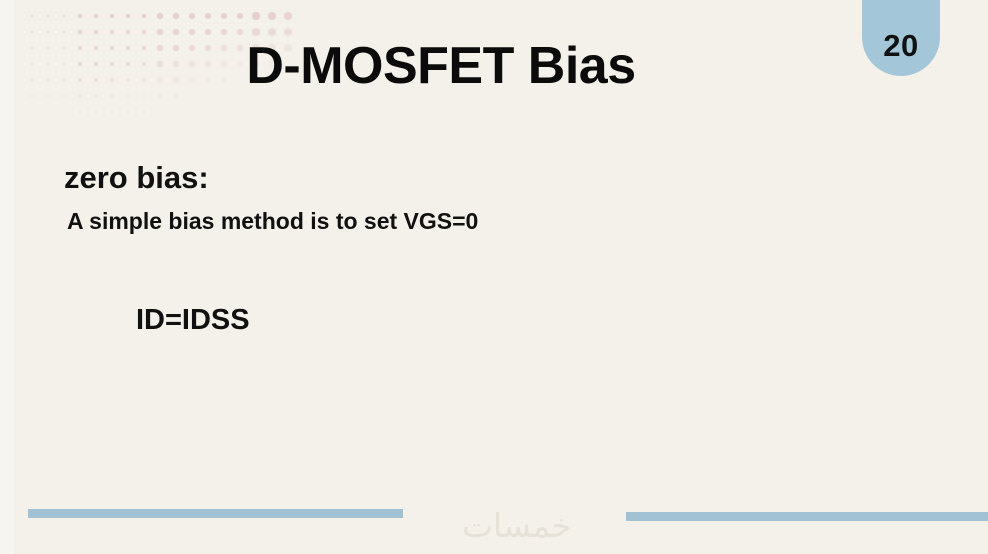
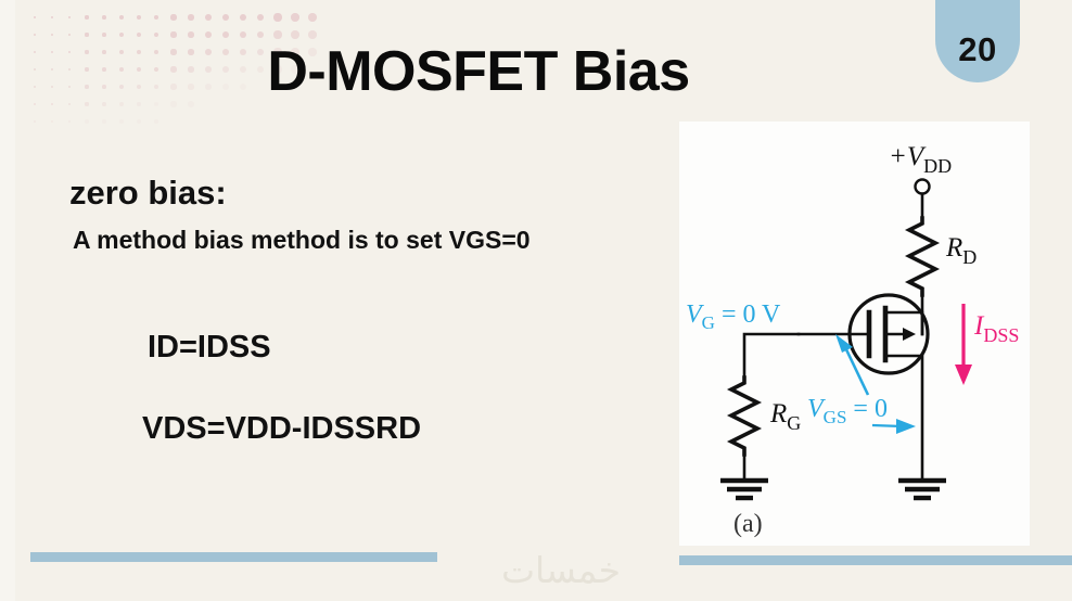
  20
  D-MOSFET Bias
  zero bias:
- A simple bias method is to set VGS=0
+ A method bias method is to set VGS=0
  ID=IDSS
+ VDS=VDD-IDSSRD
+ +VDD
+ RD
+ RG
+ VG = 0 V
+ VGS = 0
+ IDSS
+ (a)
